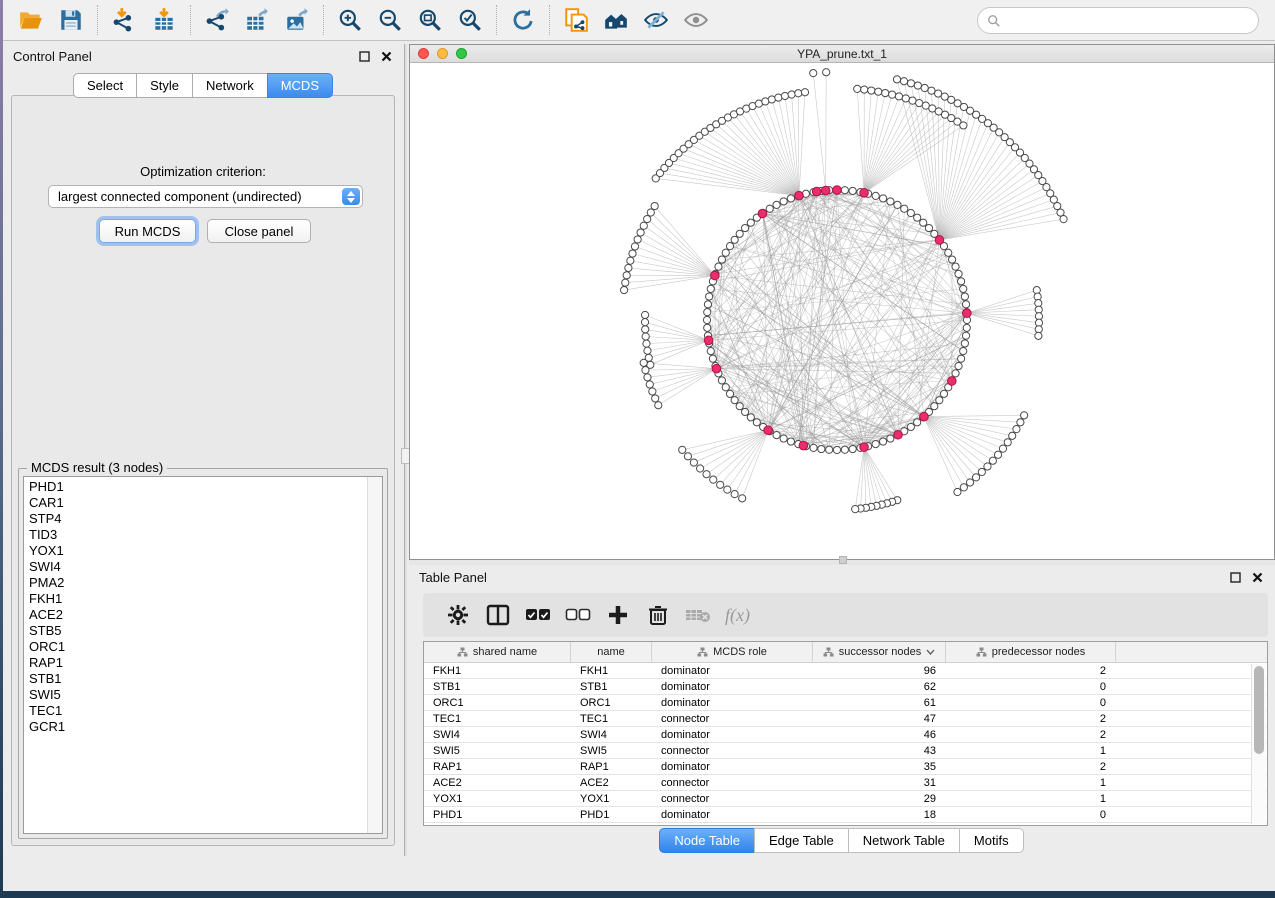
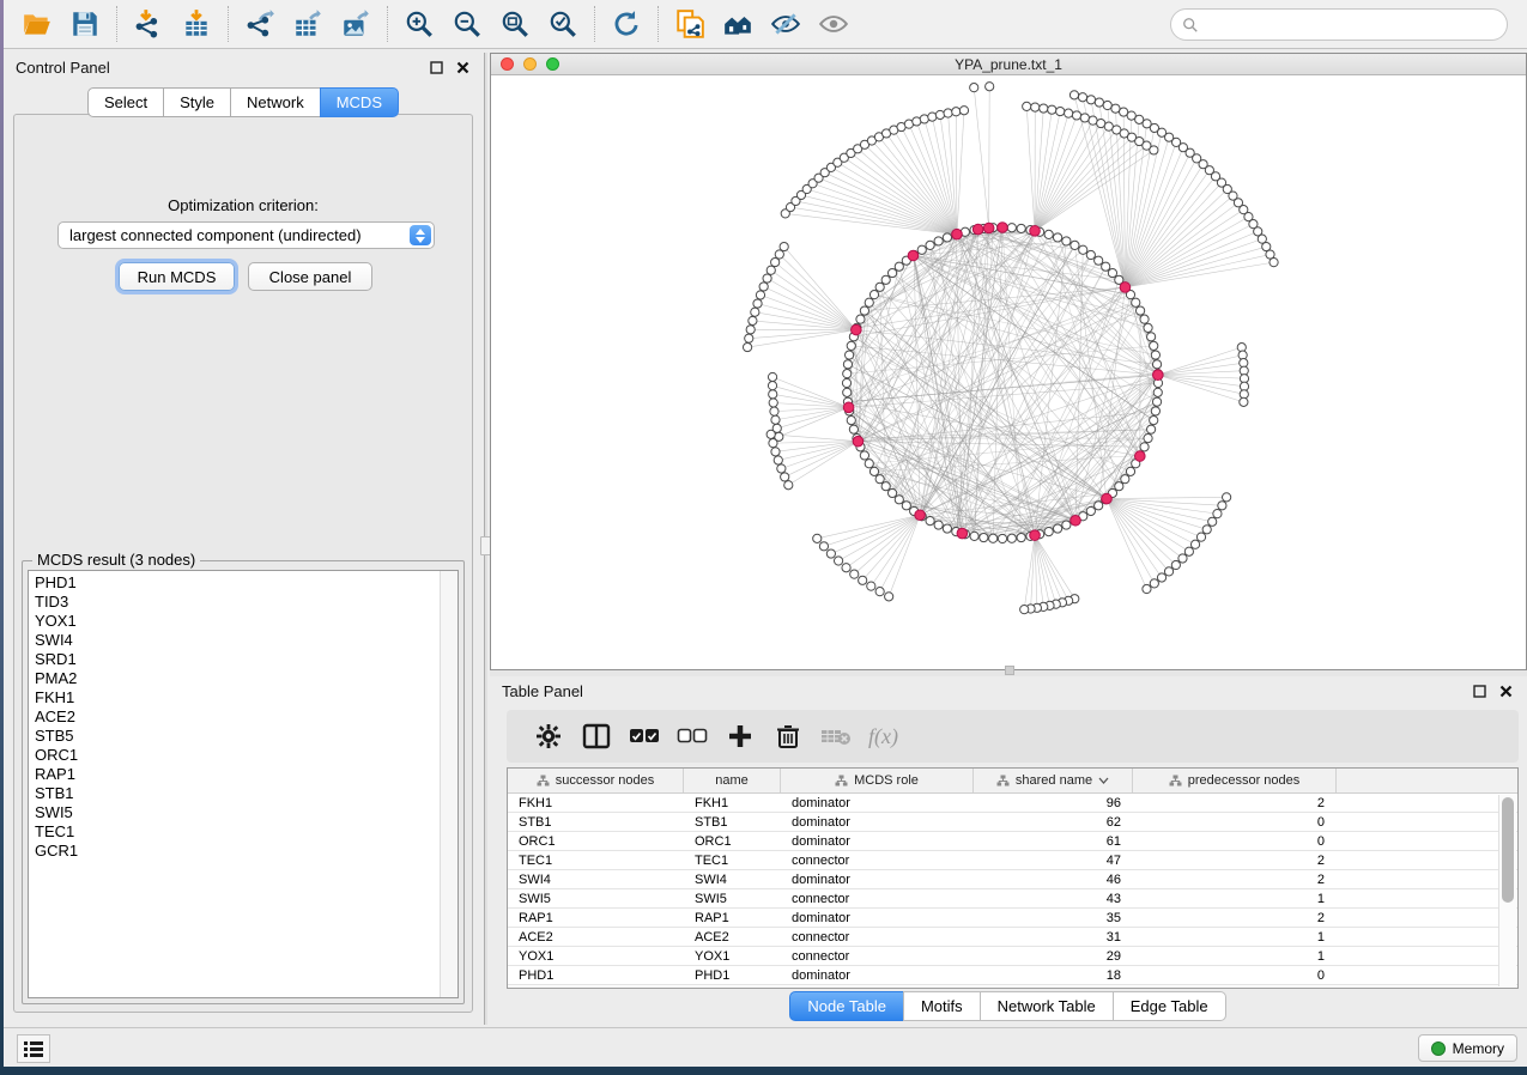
  Control Panel
  Select
  Style
  Network
  MCDS
  Optimization criterion:
  largest connected component (undirected)
  Run MCDS
  Close panel
  MCDS result (3 nodes)
  PHD1
- CAR1
- STP4
  TID3
  YOX1
  SWI4
+ SRD1
  PMA2
  FKH1
  ACE2
  STB5
  ORC1
  RAP1
  STB1
  SWI5
  TEC1
  GCR1
  YPA_prune.txt_1
  Table Panel
  f(x)
- shared name
+ successor nodes
  name
  MCDS role
- successor nodes
+ shared name
  predecessor nodes
  FKH1
  FKH1
  dominator
  96
  2
  STB1
  STB1
  dominator
  62
  0
  ORC1
  ORC1
  dominator
  61
  0
  TEC1
  TEC1
  connector
  47
  2
  SWI4
  SWI4
  dominator
  46
  2
  SWI5
  SWI5
  connector
  43
  1
  RAP1
  RAP1
  dominator
  35
  2
  ACE2
  ACE2
  connector
  31
  1
  YOX1
  YOX1
  connector
  29
  1
  PHD1
  PHD1
  dominator
  18
  0
  Node Table
- Edge Table
+ Motifs
  Network Table
- Motifs
+ Edge Table
+ Memory
